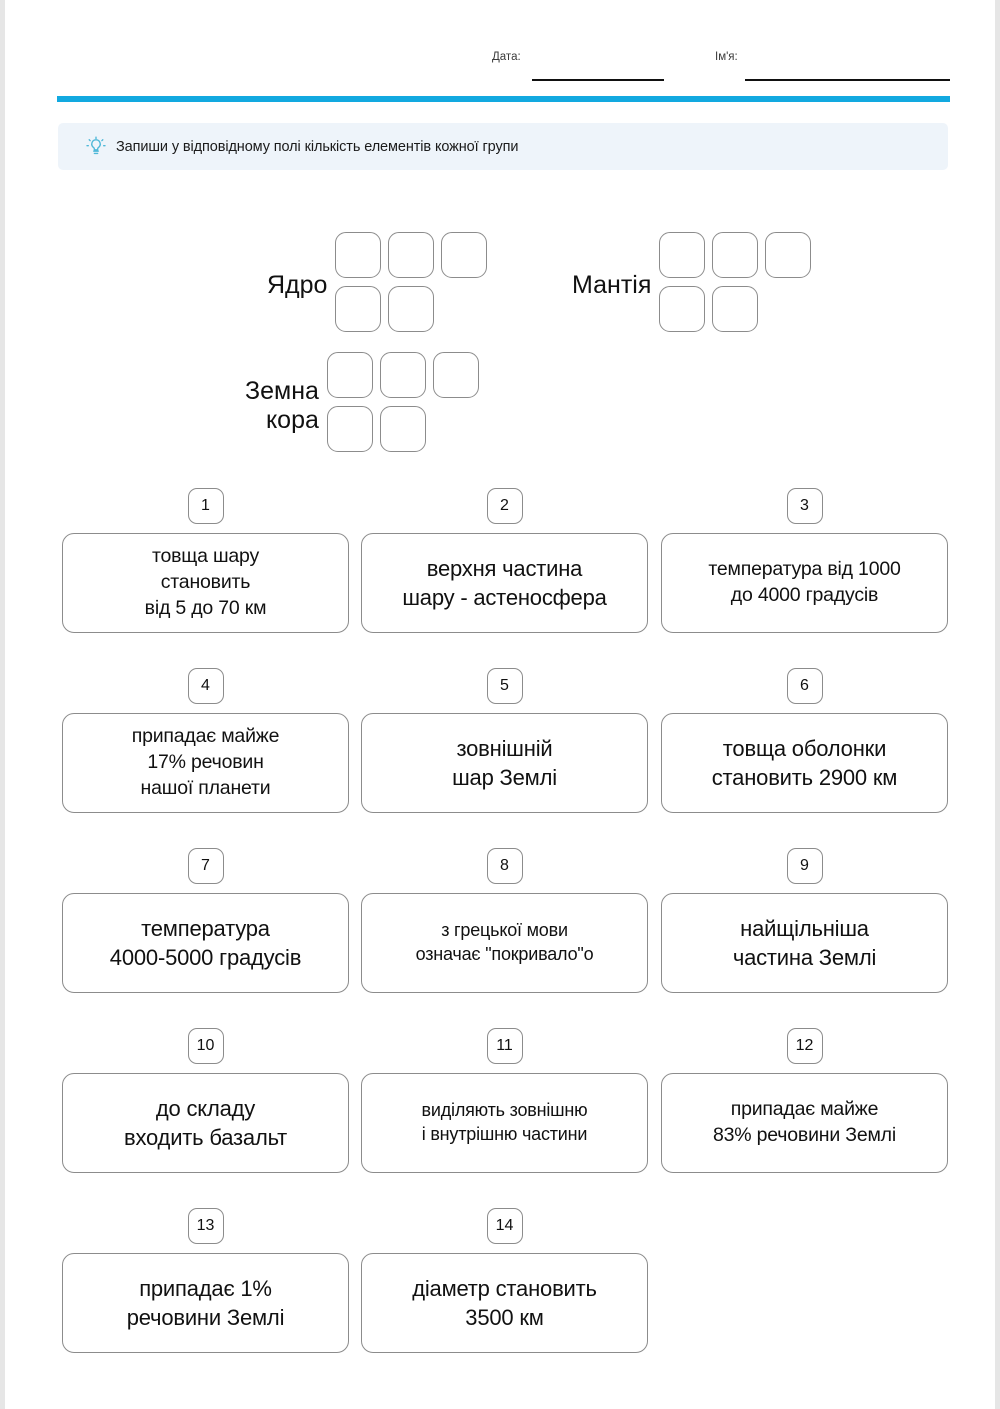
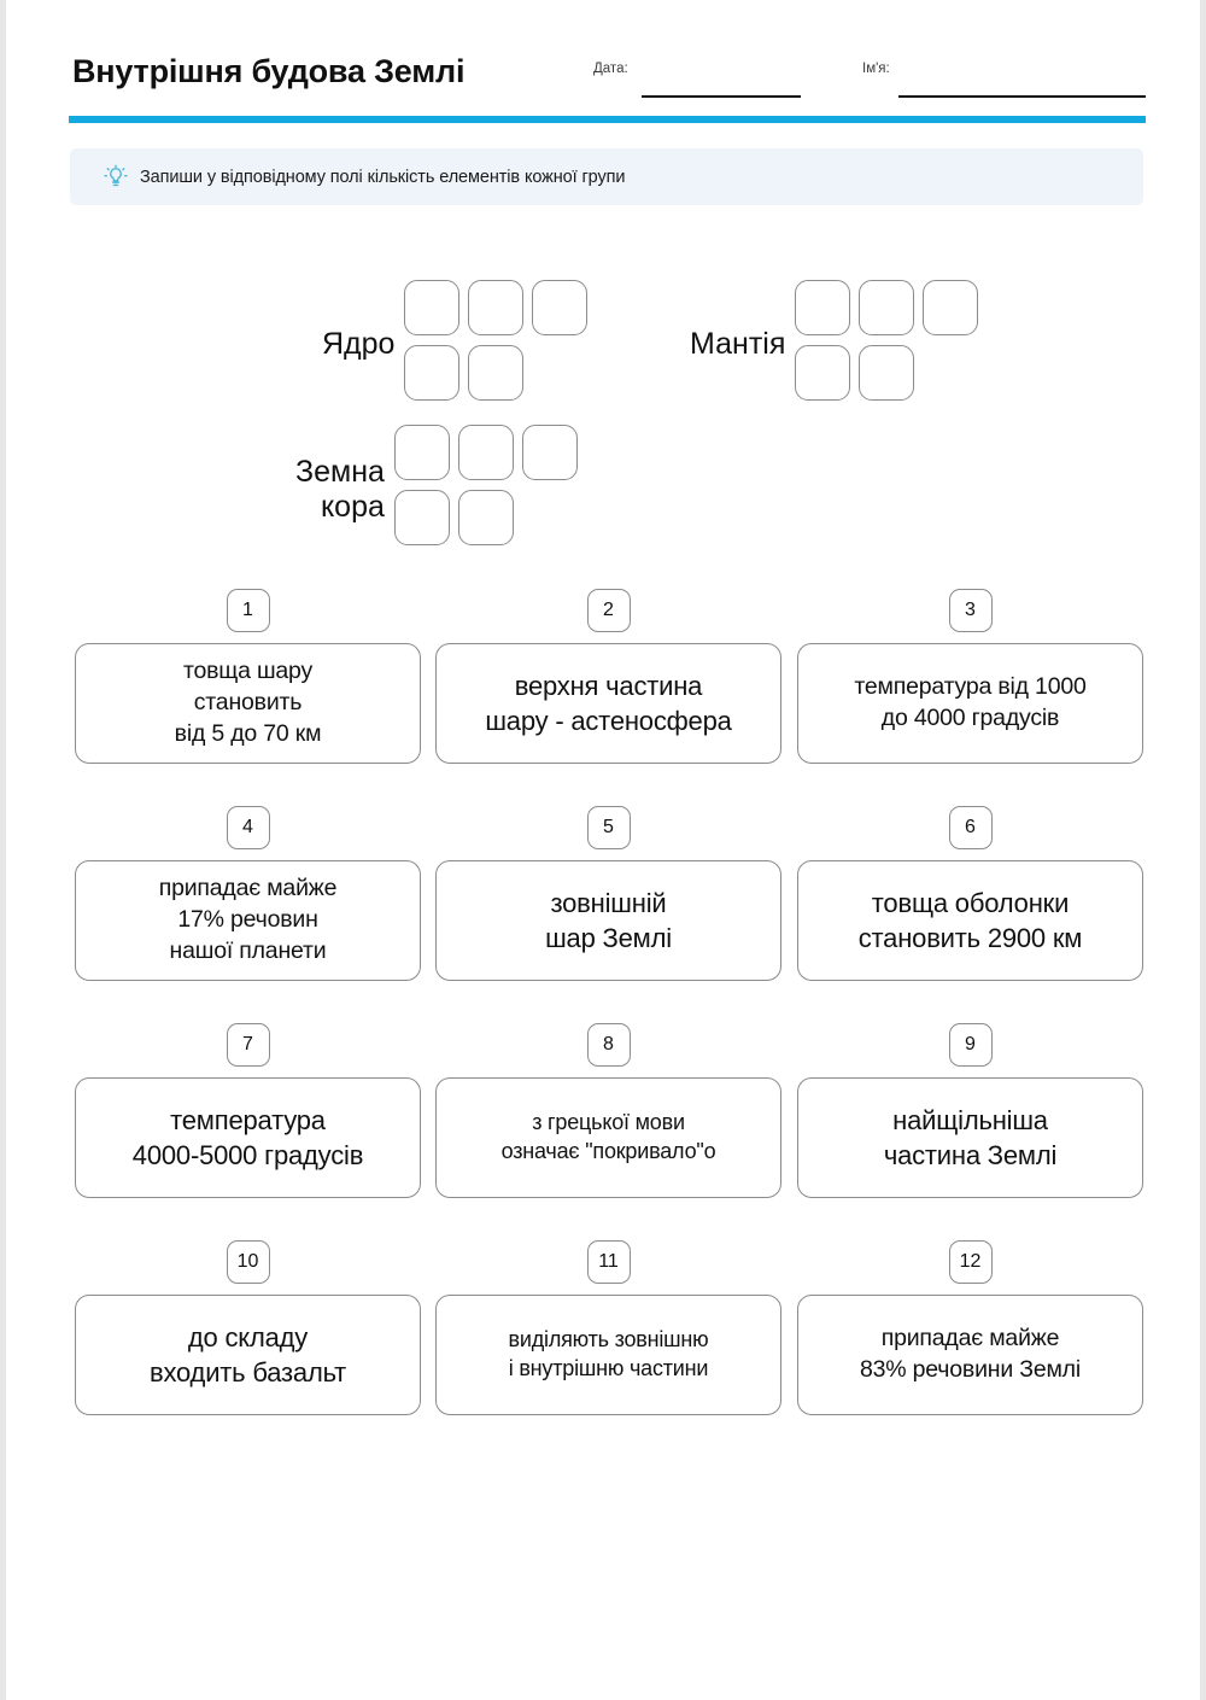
+ Внутрішня будова Землі
  Дата:
  Ім'я:
  Запиши у відповідному полі кількість елементів кожної групи
  Ядро
  Мантія
  Земна
  кора
  1
  товща шару
  становить
  від 5 до 70 км
  2
  верхня частина
  шару - астеносфера
  3
  температура від 1000
  до 4000 градусів
  4
  припадає майже
  17% речовин
  нашої планети
  5
  зовнішній
  шар Землі
  6
  товща оболонки
  становить 2900 км
  7
  температура
  4000-5000 градусів
  8
  з грецької мови
  означає "покривало"о
  9
  найщільніша
  частина Землі
  10
  до складу
  входить базальт
  11
  виділяють зовнішню
  і внутрішню частини
  12
  припадає майже
  83% речовини Землі
- 13
- припадає 1%
- речовини Землі
- 14
- діаметр становить
- 3500 км
